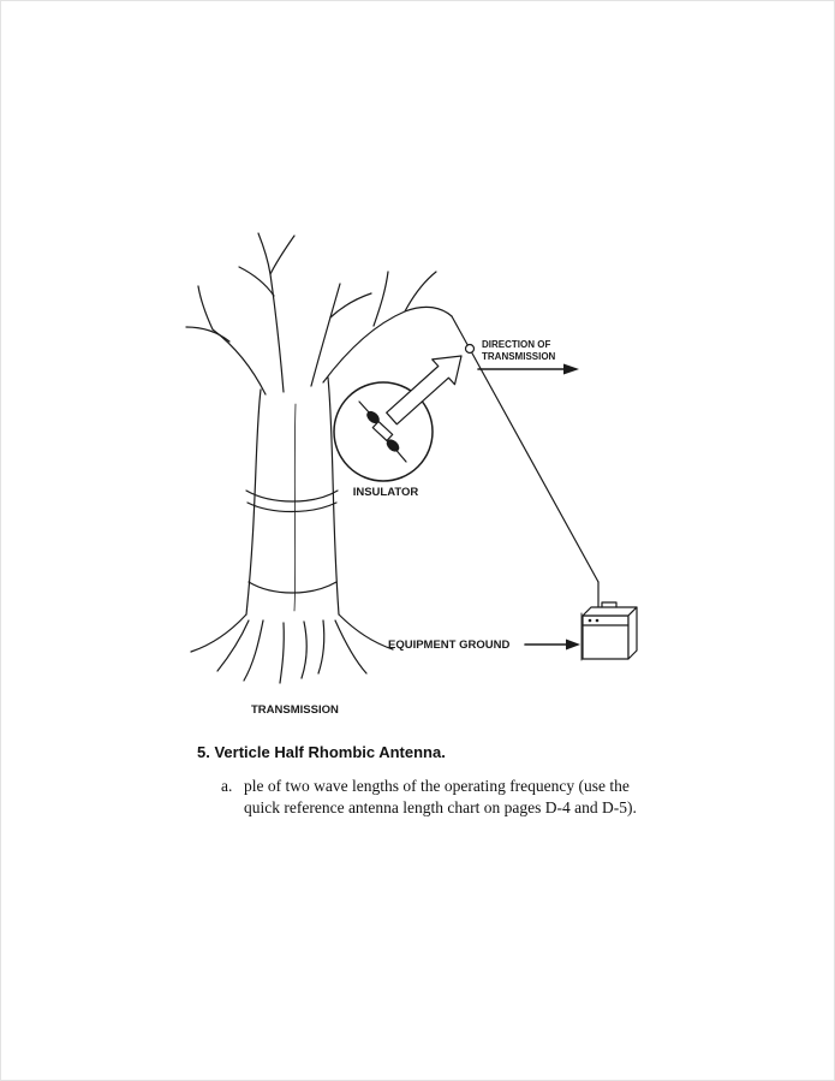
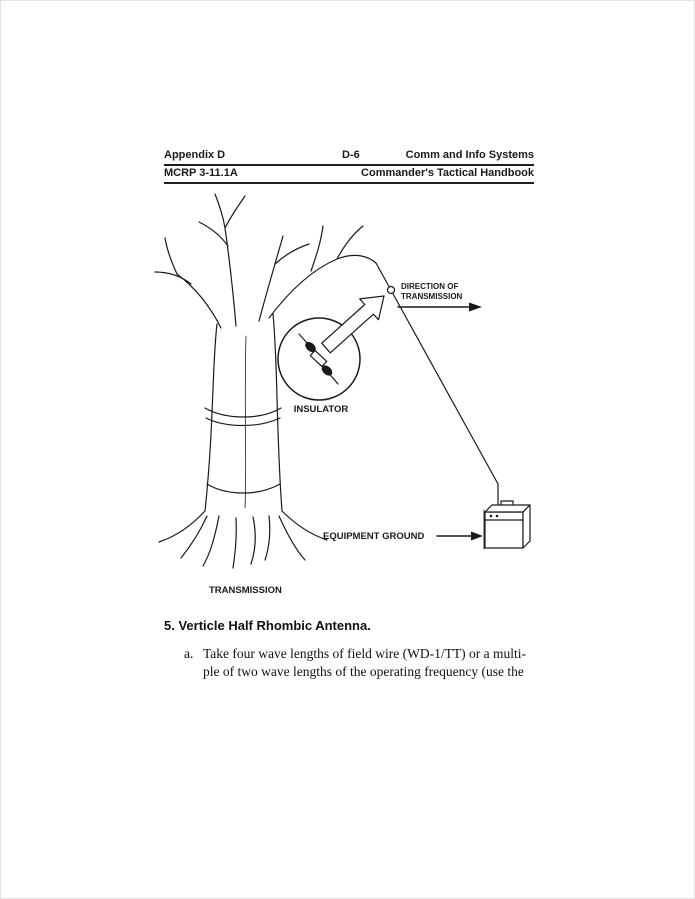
+ Appendix D
+ D-6
+ Comm and Info Systems
+ MCRP 3-11.1A
+ Commander's Tactical Handbook
  DIRECTION OF
  TRANSMISSION
  INSULATOR
  EQUIPMENT GROUND
  TRANSMISSION
  5. Verticle Half Rhombic Antenna.
  a.
+ Take four wave lengths of field wire (WD-1/TT) or a multi-
  ple of two wave lengths of the operating frequency (use the
- quick reference antenna length chart on pages D-4 and D-5).
